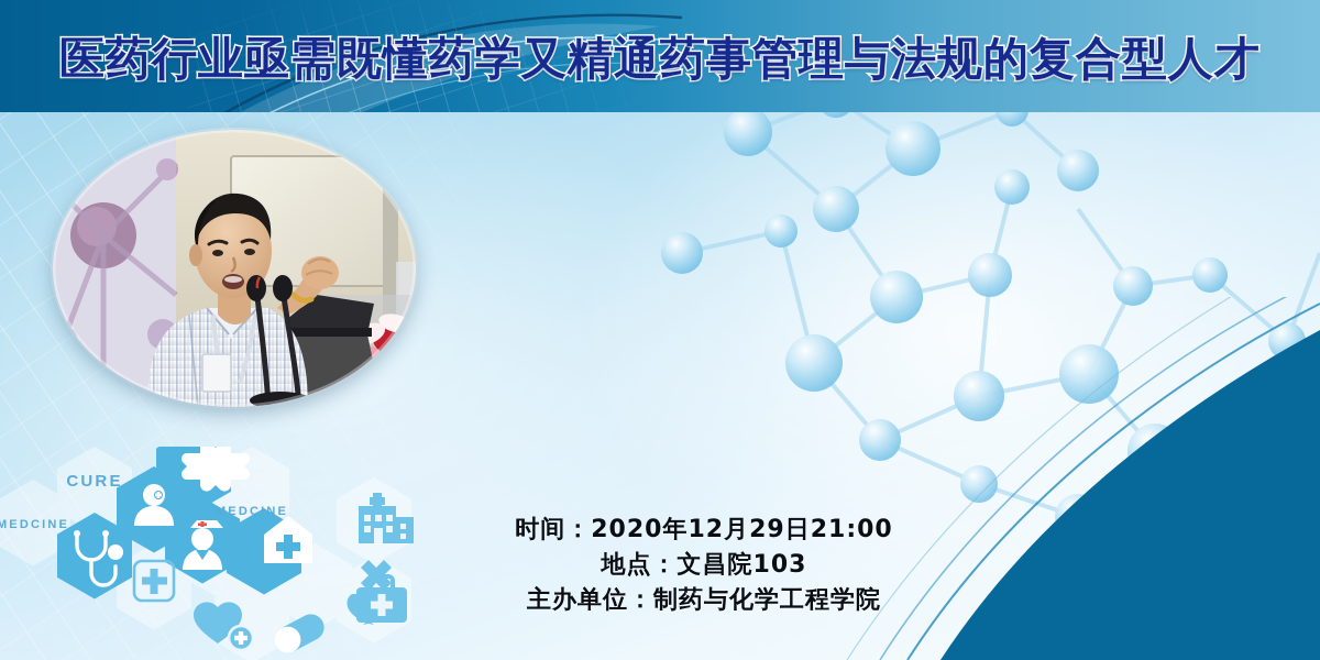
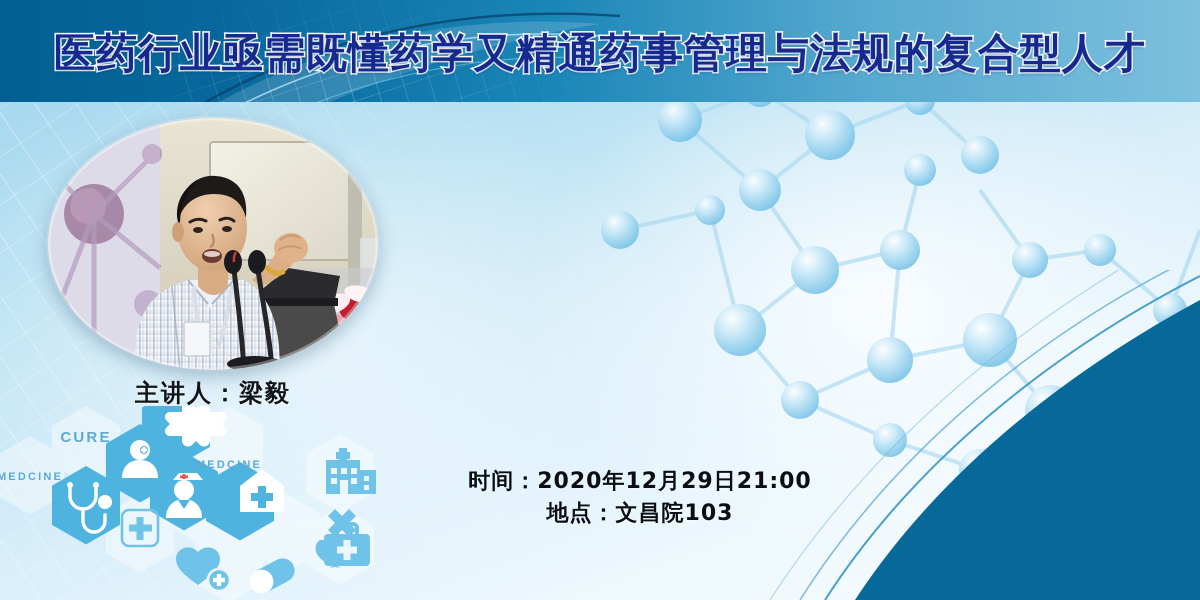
  医药行业亟需既懂药学又精通药事管理与法规的复合型人才
+ 主讲人：梁毅
  时间：2020年12月29日21:00
  地点：文昌院103
- 主办单位：制药与化学工程学院
  MEDCINE
  CURE
  MEDCINE
